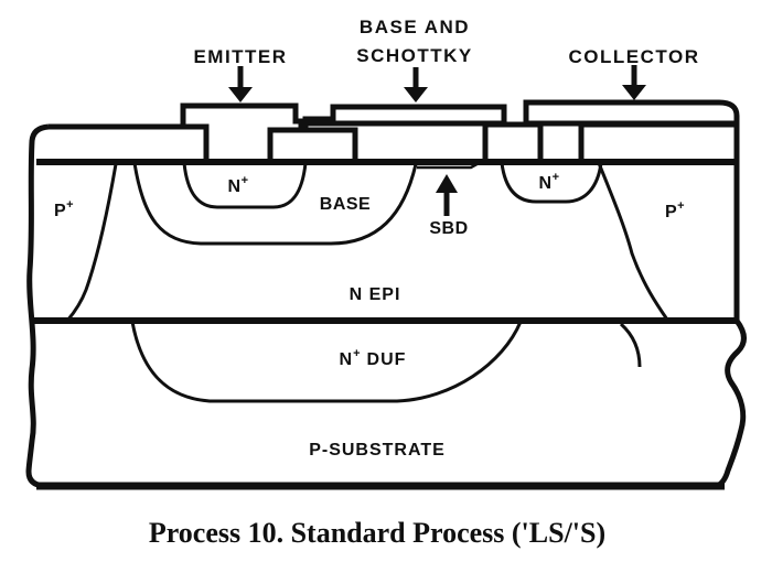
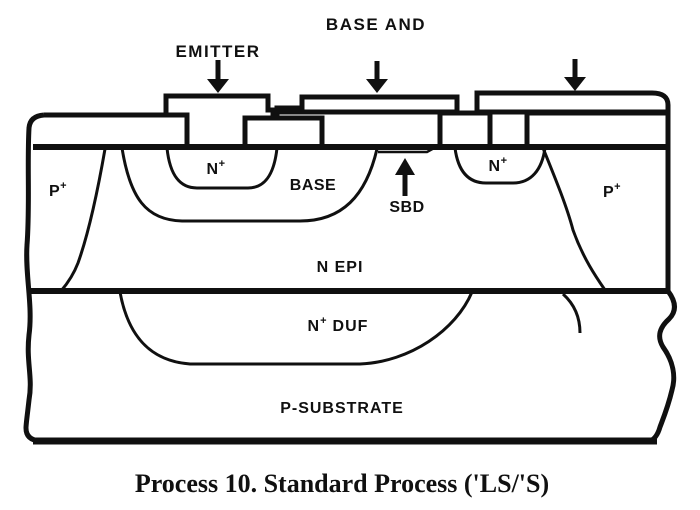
  EMITTER
  BASE AND
- SCHOTTKY
- COLLECTOR
  P+
  N+
  BASE
  SBD
  N+
  P+
  N EPI
  N+ DUF
  P-SUBSTRATE
  Process 10. Standard Process ('LS/'S)
